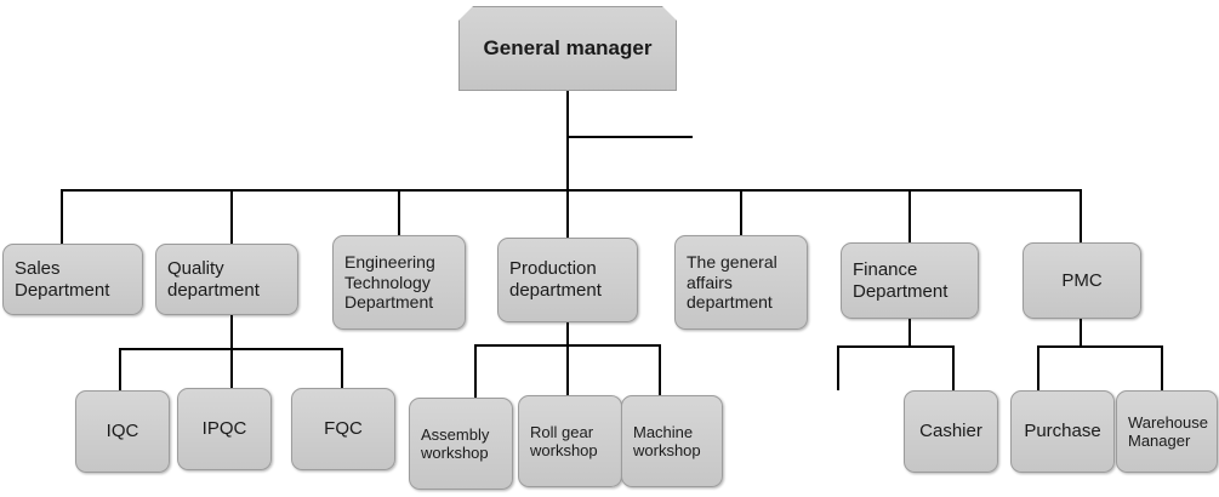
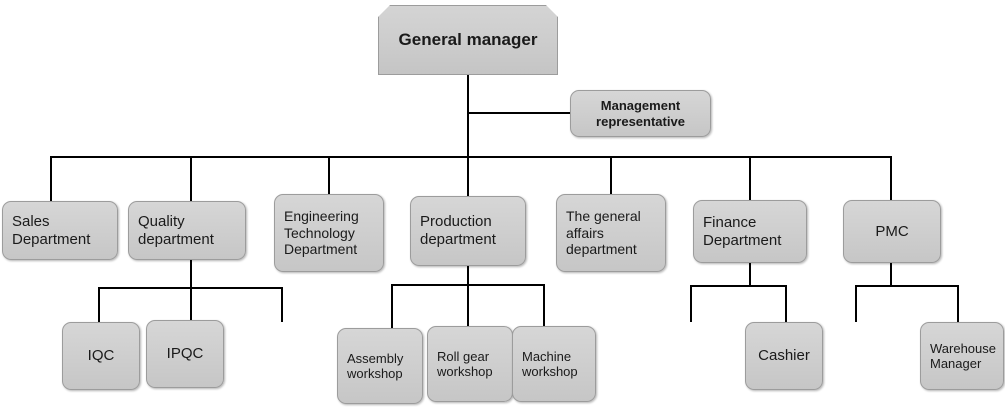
  General manager
+ Management
+ representative
  Sales
  Department
  Quality
  department
  Engineering
  Technology
  Department
  Production
  department
  The general
  affairs
  department
  Finance
  Department
  PMC
  IQC
  IPQC
- FQC
  Assembly
  workshop
  Roll gear
  workshop
  Machine
  workshop
  Cashier
- Purchase
  Warehouse
  Manager
